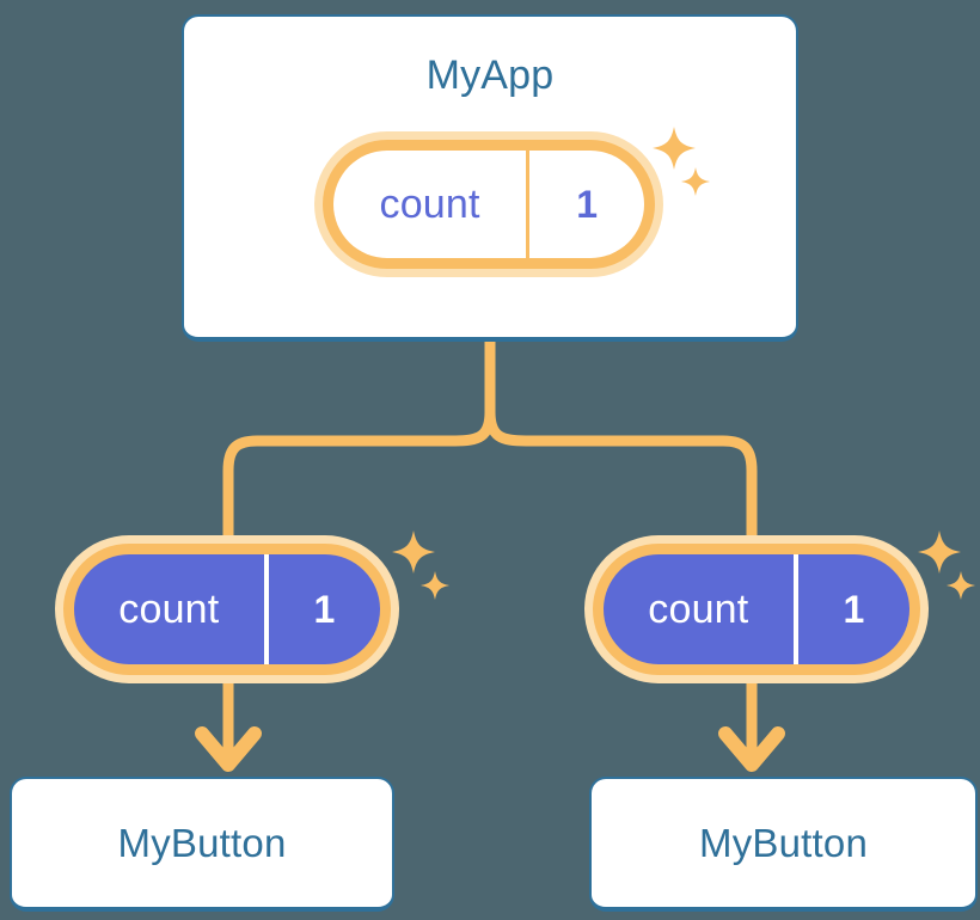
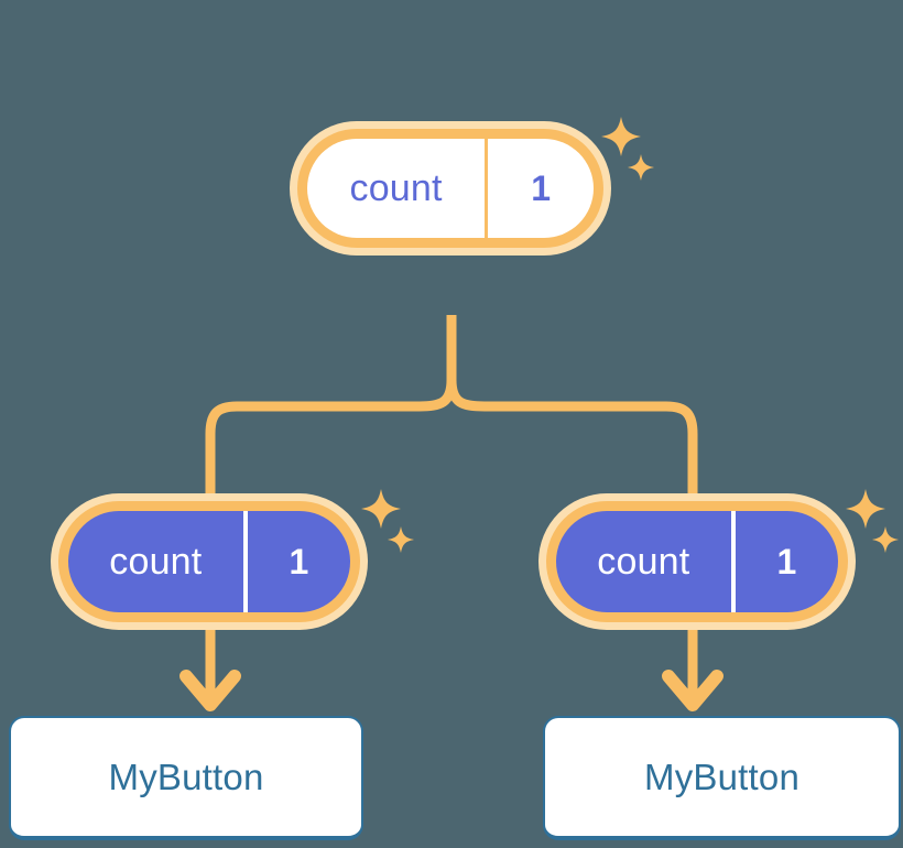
- MyApp
  count
  1
  count
  1
  count
  1
  MyButton
  MyButton
